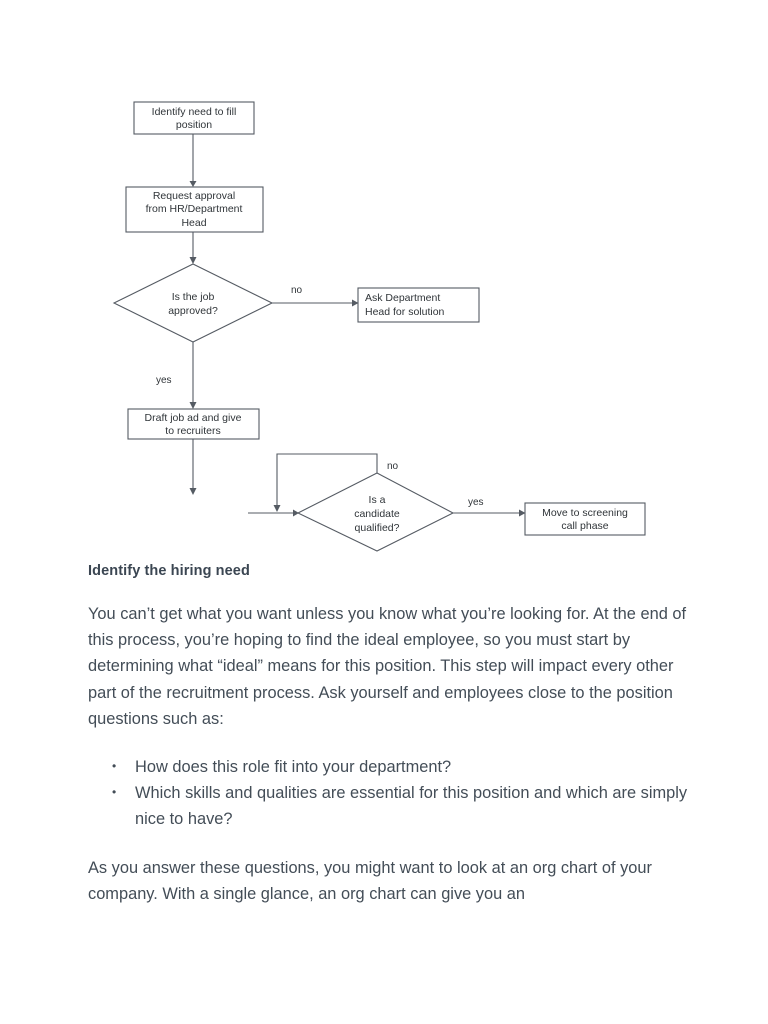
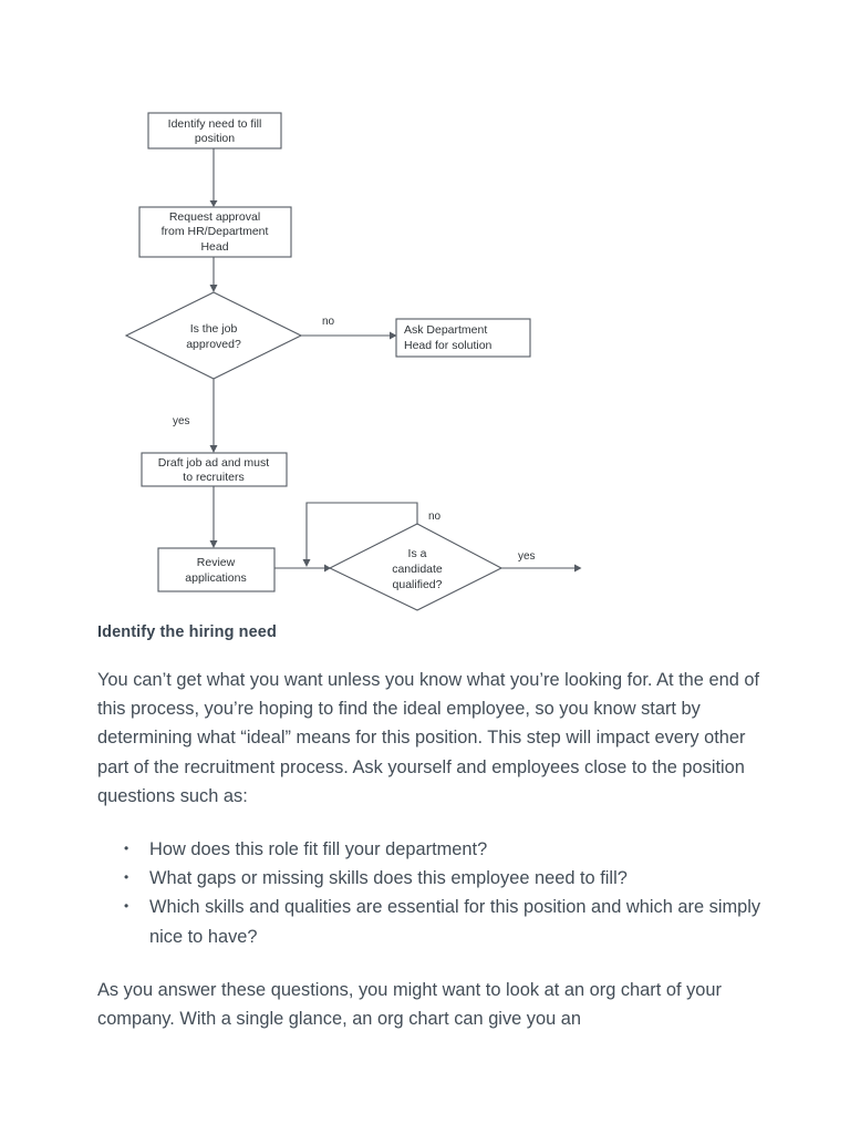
  no
  yes
  no
  yes
  Identify need to fill
  position
  Request approval
  from HR/Department
  Head
  Is the job
  approved?
  Ask Department
  Head for solution
- Draft job ad and give
+ Draft job ad and must
  to recruiters
+ Review
+ applications
  Is a
  candidate
  qualified?
- Move to screening
- call phase
  Identify the hiring need
- You can’t get what you want unless you know what you’re looking for. At the end of this process, you’re hoping to find the ideal employee, so you must start by determining what “ideal” means for this position. This step will impact every other part of the recruitment process. Ask yourself and employees close to the position questions such as:
+ You can’t get what you want unless you know what you’re looking for. At the end of this process, you’re hoping to find the ideal employee, so you know start by determining what “ideal” means for this position. This step will impact every other part of the recruitment process. Ask yourself and employees close to the position questions such as:
- How does this role fit into your department?
+ How does this role fit fill your department?
+ What gaps or missing skills does this employee need to fill?
  Which skills and qualities are essential for this position and which are simply nice to have?
  As you answer these questions, you might want to look at an org chart of your company. With a single glance, an org chart can give you an
